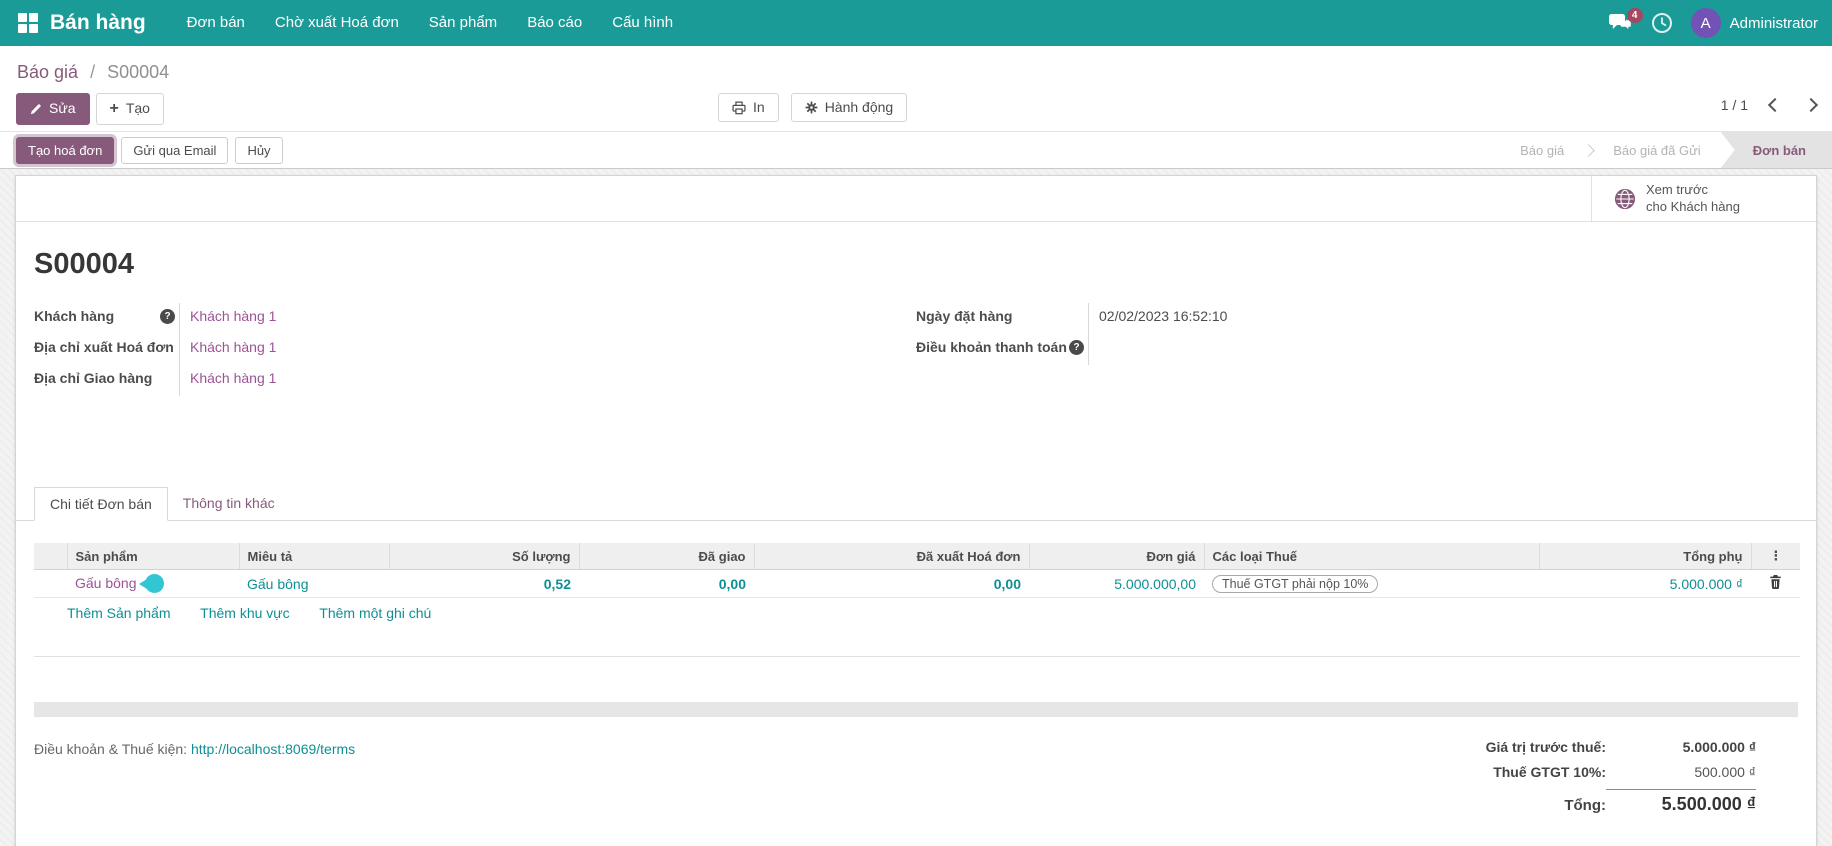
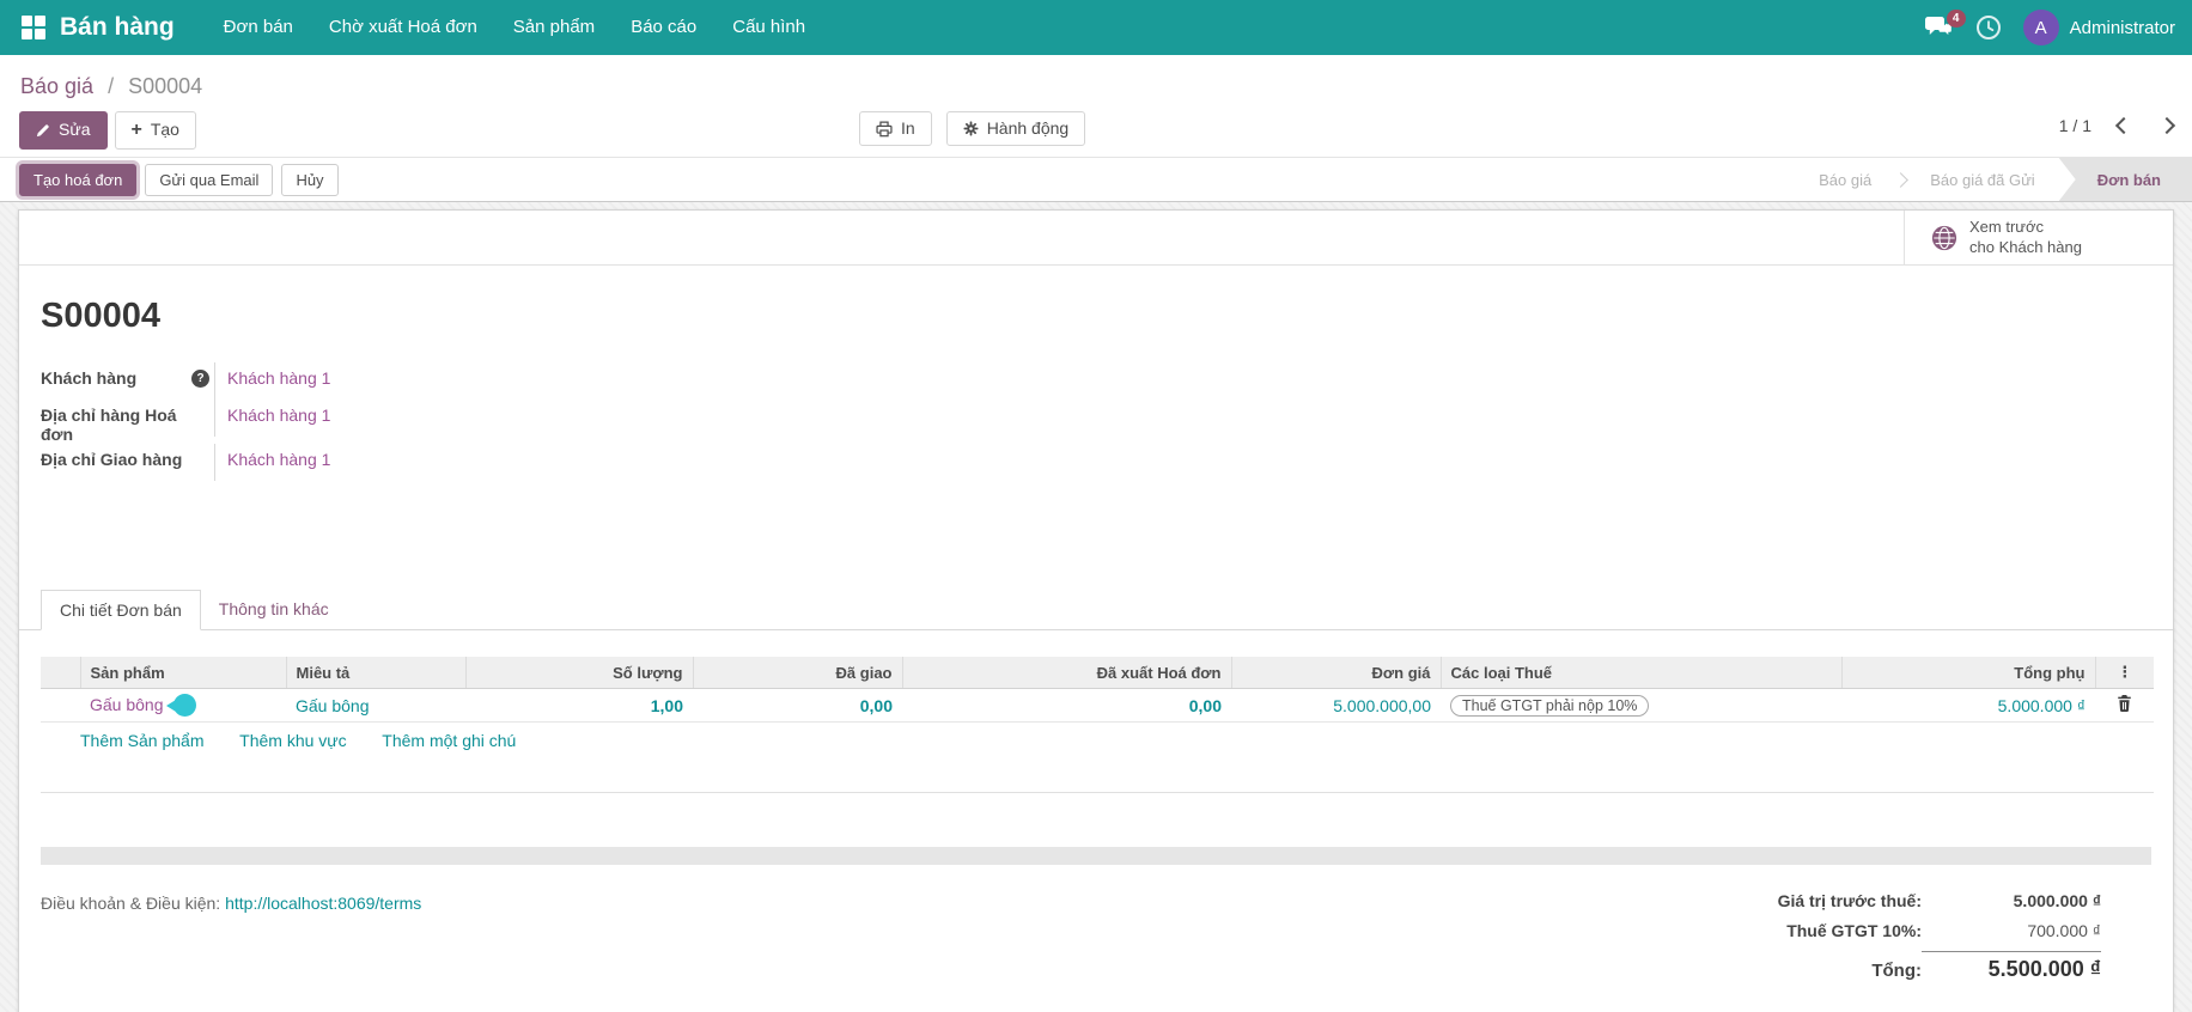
  Bán hàng
  Đơn bán
  Chờ xuất Hoá đơn
  Sản phẩm
  Báo cáo
  Cấu hình
  4
  A
  Administrator
  Báo giá / S00004
  Sửa
  +
  Tạo
  In
  Hành động
  1 / 1
  Tạo hoá đơn
  Gửi qua Email
  Hủy
  Báo giá
  Báo giá đã Gửi
  Đơn bán
  Xem trước
  cho Khách hàng
  S00004
  Khách hàng
  Khách hàng 1
- Địa chỉ xuất Hoá đơn
+ Địa chỉ hàng Hoá đơn
  Khách hàng 1
  Địa chỉ Giao hàng
  Khách hàng 1
- Ngày đặt hàng
- 02/02/2023 16:52:10
- Điều khoản thanh toán
  Chi tiết Đơn bán
  Thông tin khác
  	Sản phẩm	Miêu tả	Số lượng	Đã giao	Đã xuất Hoá đơn	Đơn giá	Các loại Thuế	Tổng phụ	⋮
- 	Gấu bông	Gấu bông	0,52	0,00	0,00	5.000.000,00	Thuế GTGT phải nộp 10%	5.000.000 ₫
+ 	Gấu bông	Gấu bông	1,00	0,00	0,00	5.000.000,00	Thuế GTGT phải nộp 10%	5.000.000 ₫
  Thêm Sản phẩm Thêm khu vực Thêm một ghi chú
- Điều khoản & Thuế kiện: http://localhost:8069/terms
+ Điều khoản & Điều kiện: http://localhost:8069/terms
  Giá trị trước thuế:
  5.000.000 ₫
  Thuế GTGT 10%:
- 500.000 ₫
+ 700.000 ₫
  Tổng:
  5.500.000 ₫
